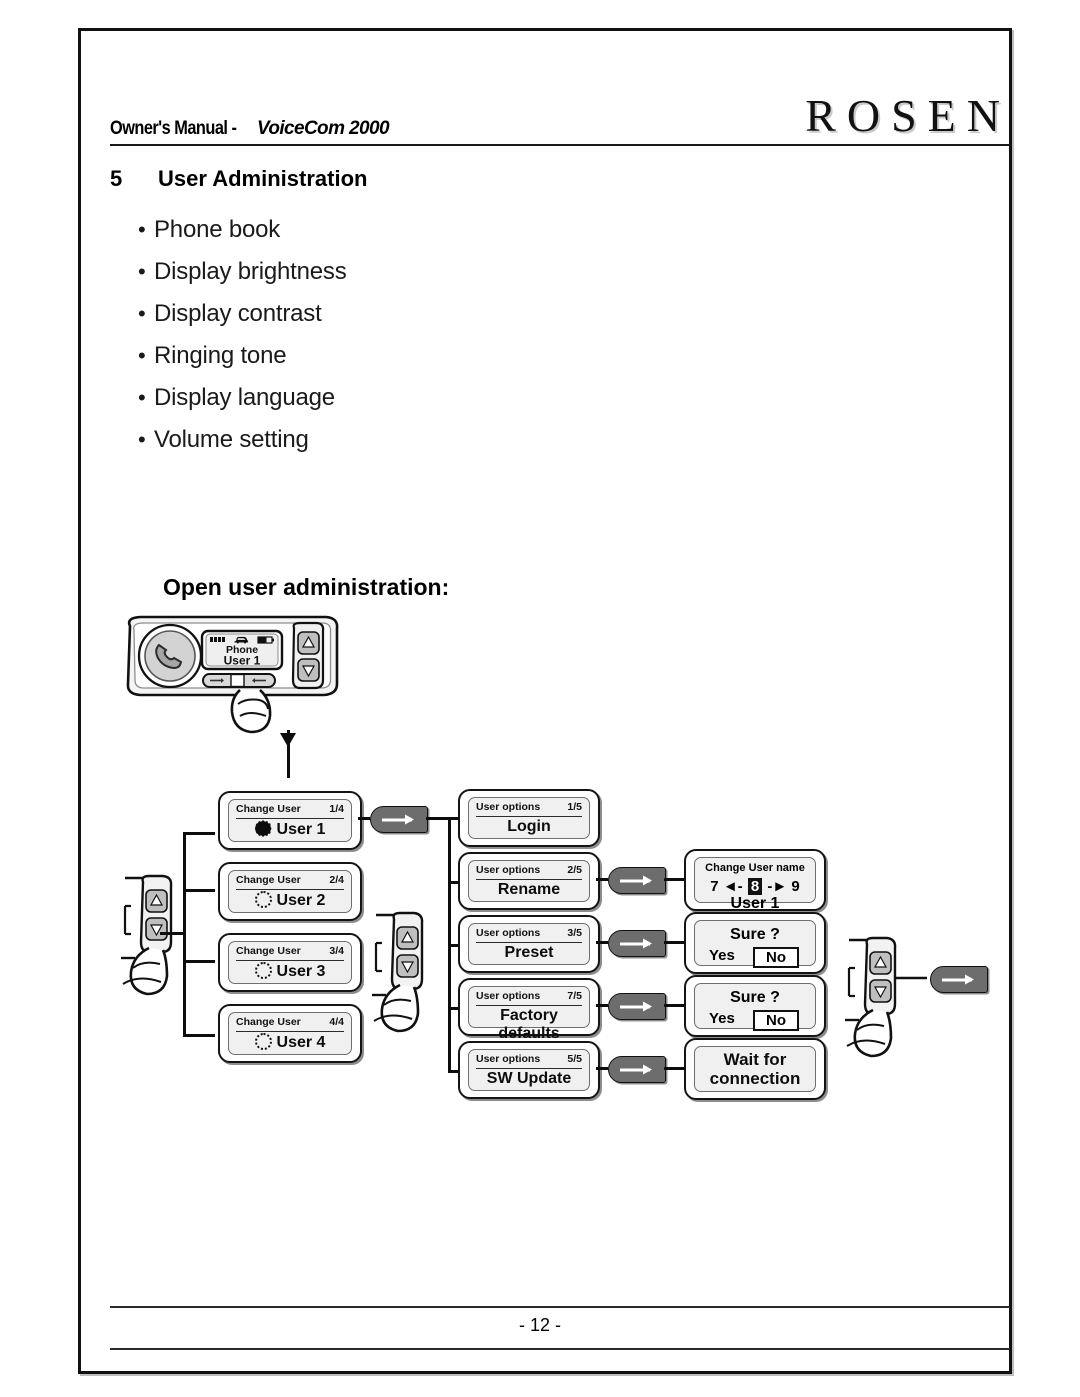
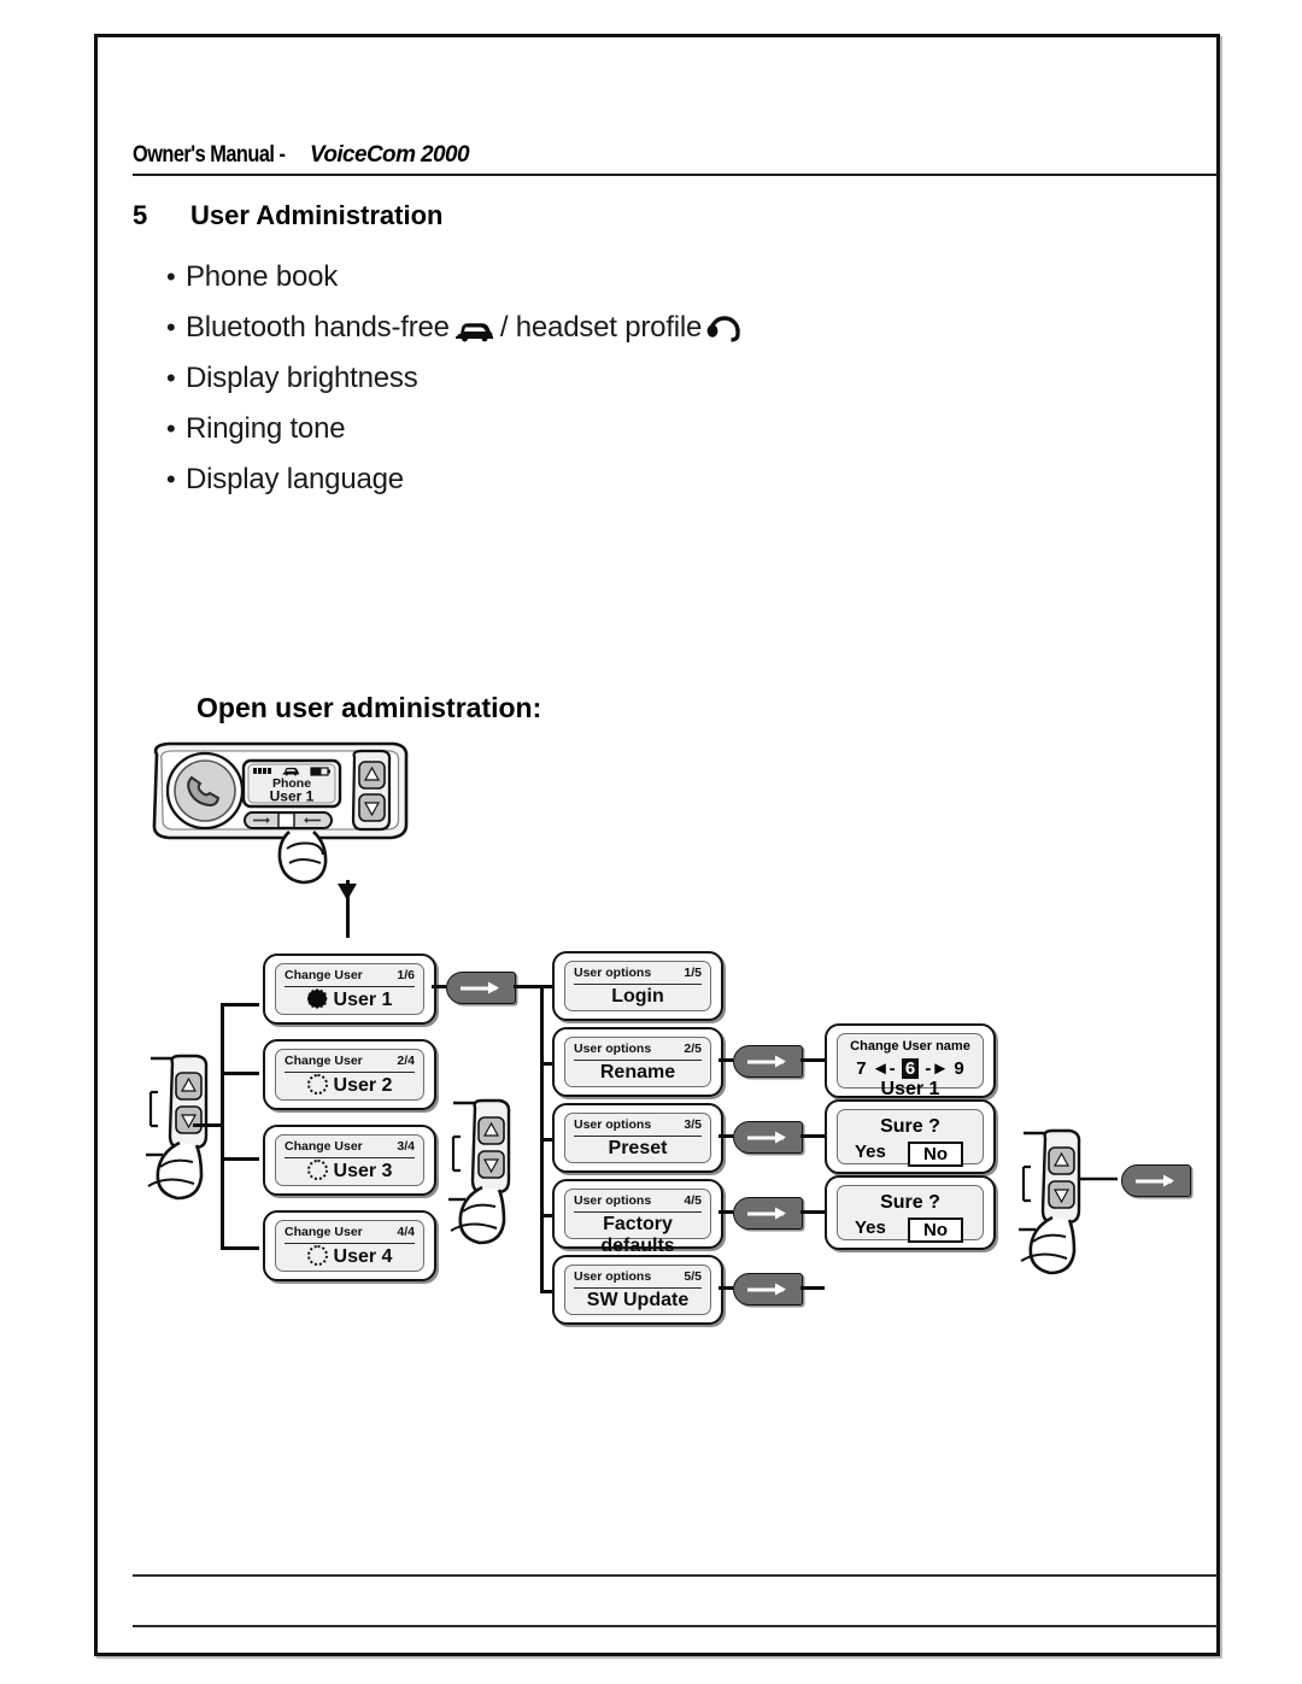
  Owner's Manual - VoiceCom 2000
- ROSEN
  5
  User Administration
  • Phone book
+ • Bluetooth hands-free / headset profile
  • Display brightness
- • Display contrast
  • Ringing tone
  • Display language
- • Volume setting
  Open user administration:
  Phone
  User 1
  Change User
- 1/4
+ 1/6
  User 1
  Change User
  2/4
  User 2
  Change User
  3/4
  User 3
  Change User
  4/4
  User 4
  User options
  1/5
  Login
  User options
  2/5
  Rename
  User options
  3/5
  Preset
  User options
- 7/5
+ 4/5
  Factory defaults
  User options
  5/5
  SW Update
  Change User name
- 7 ◄- 8 -► 9
+ 7 ◄- 6 -► 9
  User 1
  Sure ?
  Yes
  No
  Sure ?
  Yes
  No
- Wait for
- connection
- - 12 -
